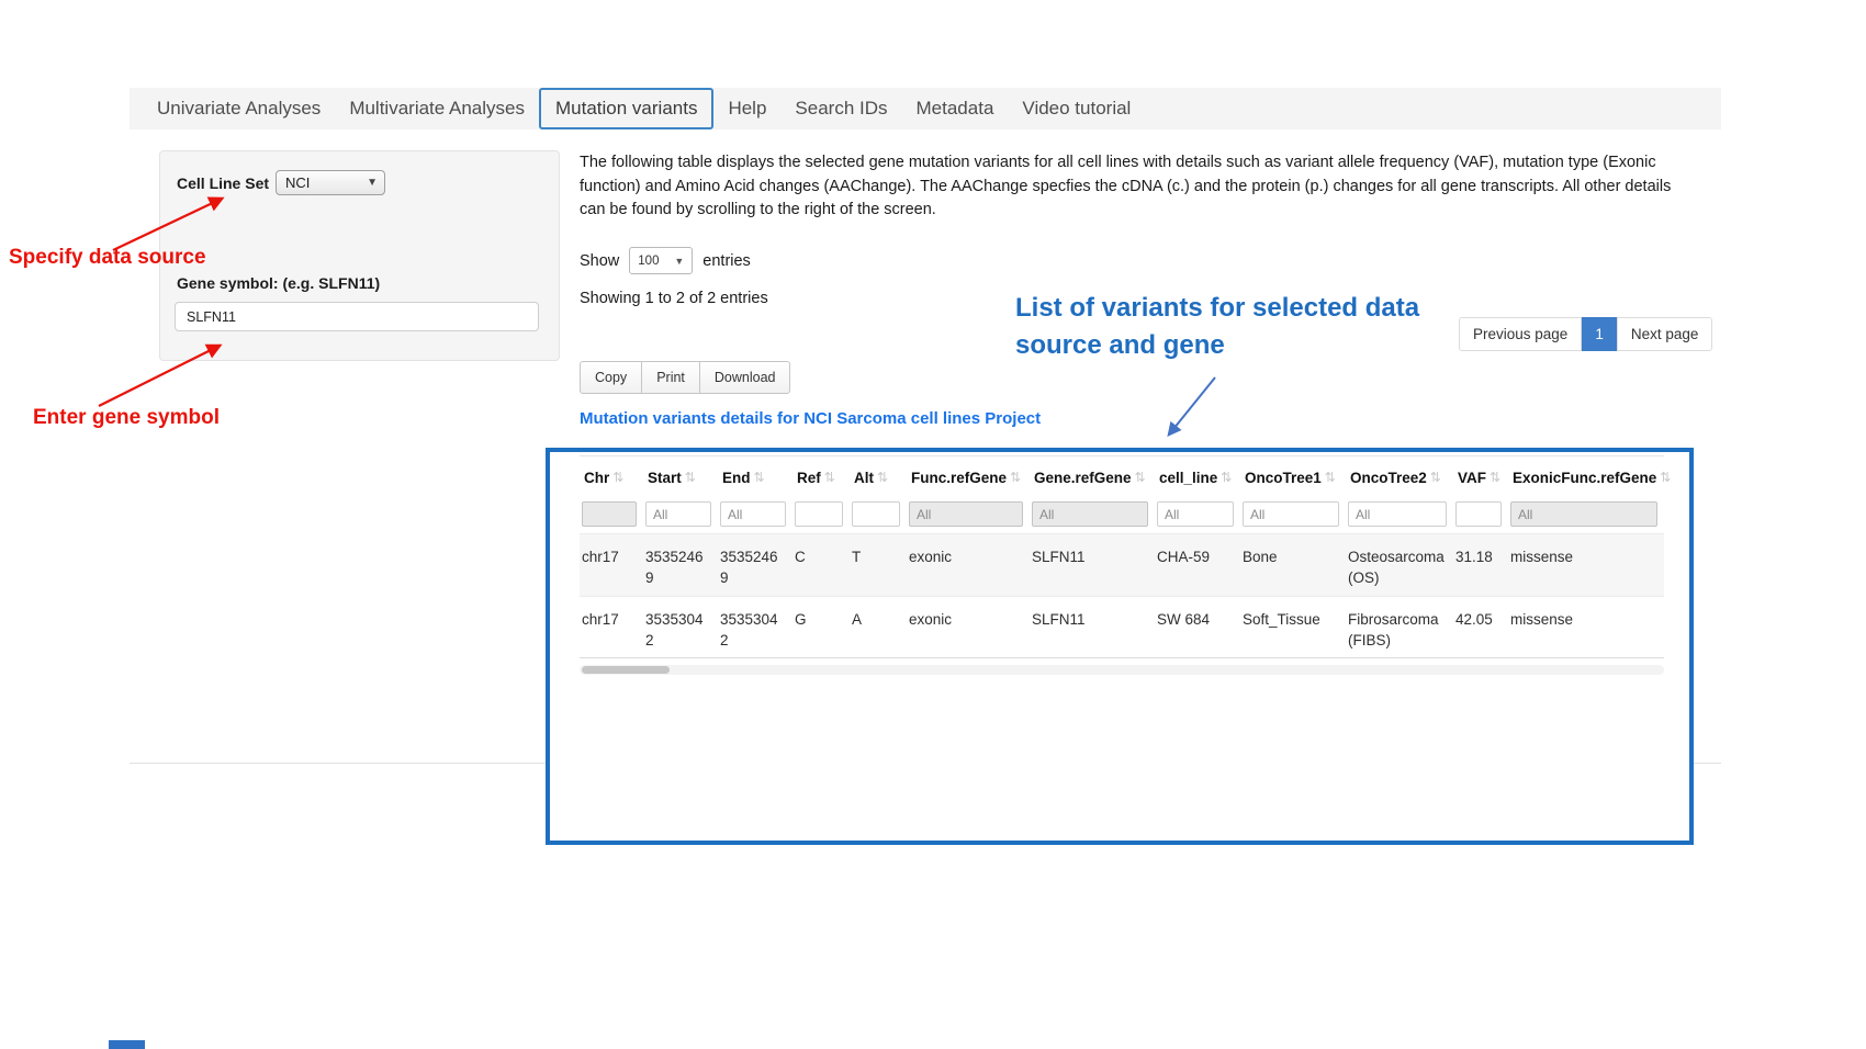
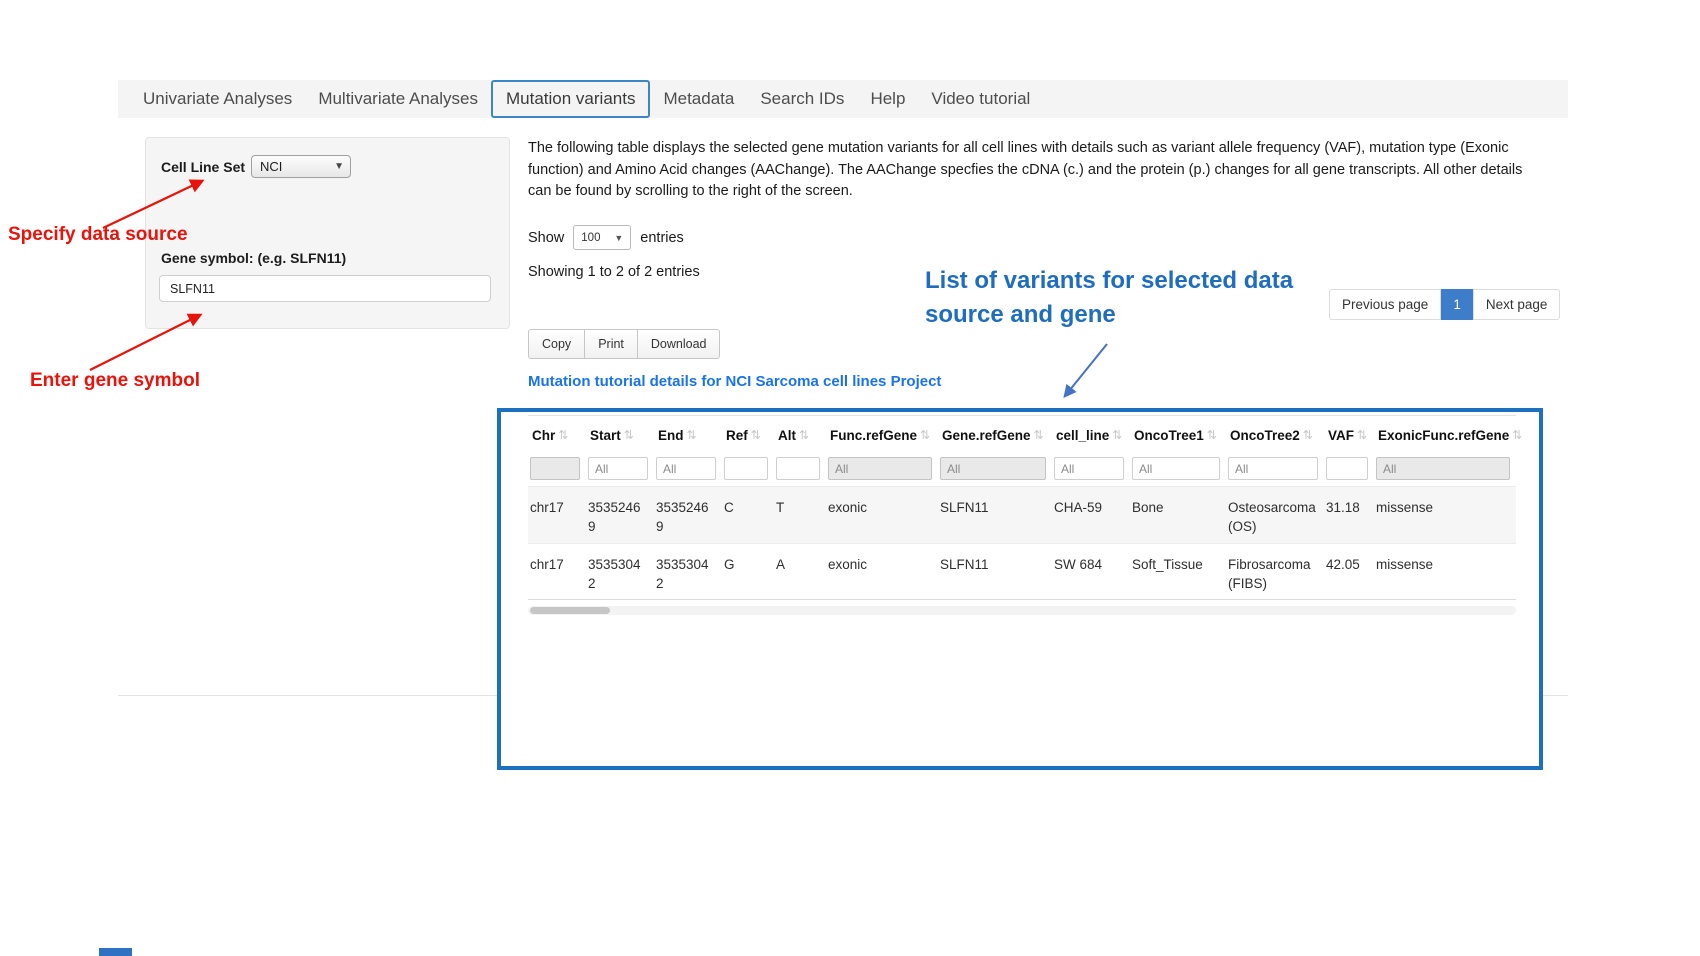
  Univariate Analyses
  Multivariate Analyses
  Mutation variants
- Help
+ Metadata
  Search IDs
- Metadata
+ Help
  Video tutorial
  Cell Line Set
  NCI
  ▼
  Gene symbol: (e.g. SLFN11)
  SLFN11
  Specify data source
  Enter gene symbol
  List of variants for selected data source and gene
  The following table displays the selected gene mutation variants for all cell lines with details such as variant allele frequency (VAF), mutation type (Exonic function) and Amino Acid changes (AAChange). The AAChange specfies the cDNA (c.) and the protein (p.) changes for all gene transcripts. All other details can be found by scrolling to the right of the screen.
  Show
  100
  ▼
  entries
  Showing 1 to 2 of 2 entries
  Copy
  Print
  Download
- Mutation variants details for NCI Sarcoma cell lines Project
+ Mutation tutorial details for NCI Sarcoma cell lines Project
  Previous page
  1
  Next page
  Chr
  ⇅
  Start
  ⇅
  End
  ⇅
  Ref
  ⇅
  Alt
  ⇅
  Func.refGene
  ⇅
  Gene.refGene
  ⇅
  cell_line
  ⇅
  OncoTree1
  ⇅
  OncoTree2
  ⇅
  VAF
  ⇅
  ExonicFunc.refGene
  ⇅
  All
  All
  All
  All
  All
  All
  All
  All
  chr17
  35352469
  35352469
  C
  T
  exonic
  SLFN11
  CHA-59
  Bone
  Osteosarcoma (OS)
  31.18
  missense
  chr17
  35353042
  35353042
  G
  A
  exonic
  SLFN11
  SW 684
  Soft_Tissue
  Fibrosarcoma (FIBS)
  42.05
  missense
